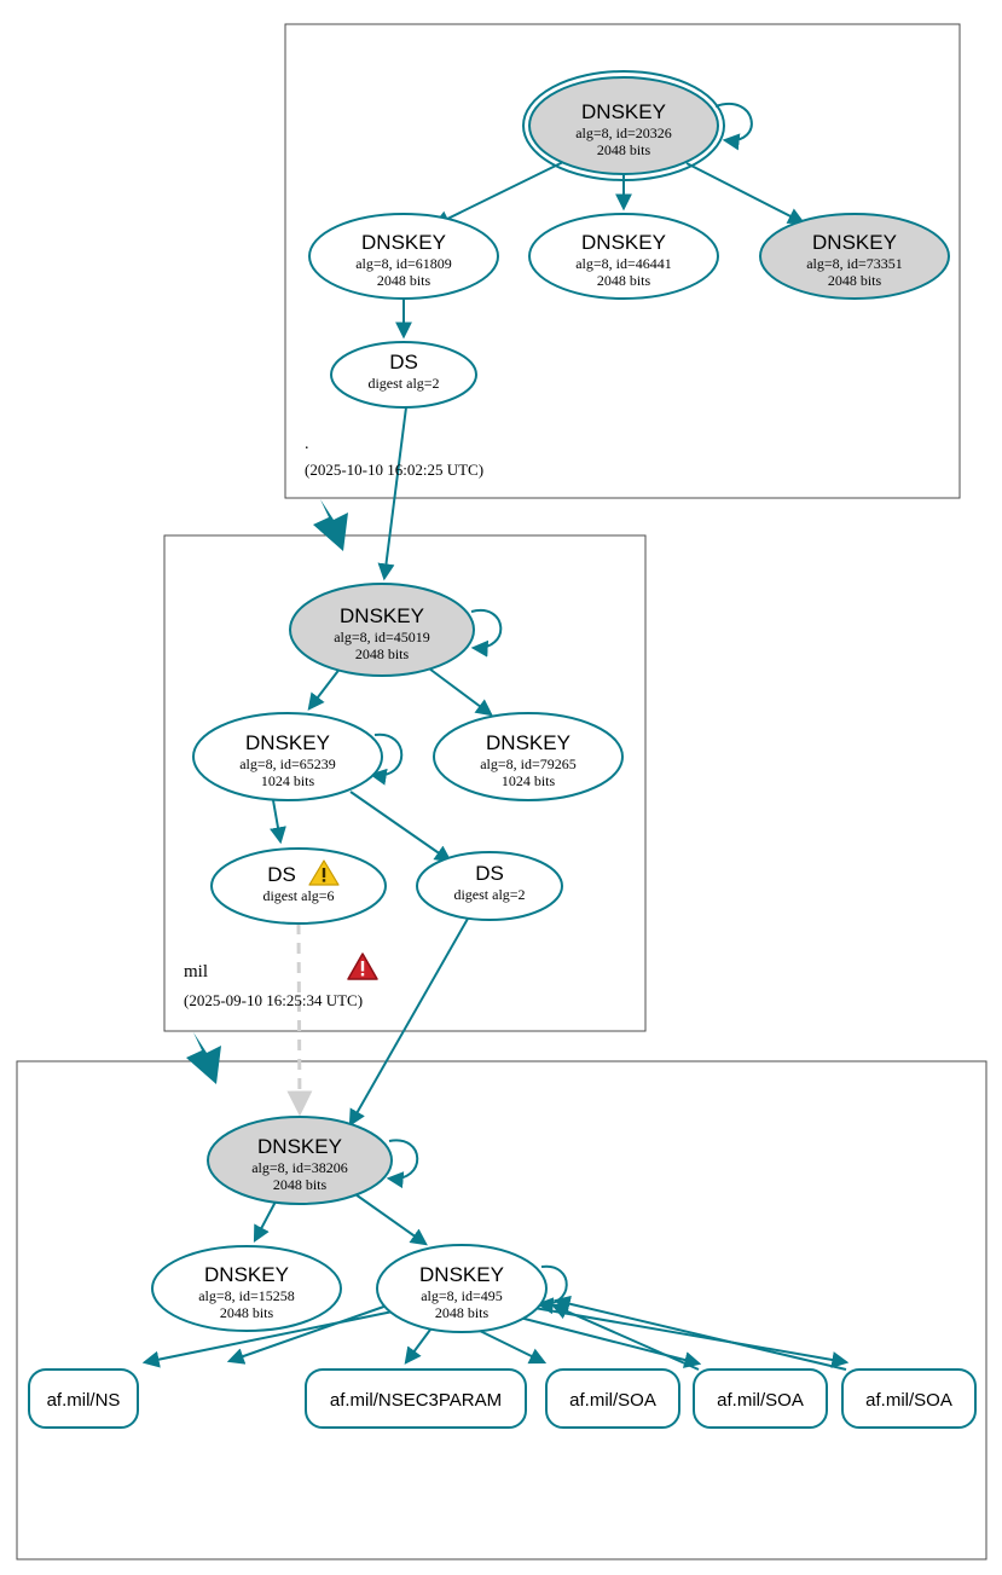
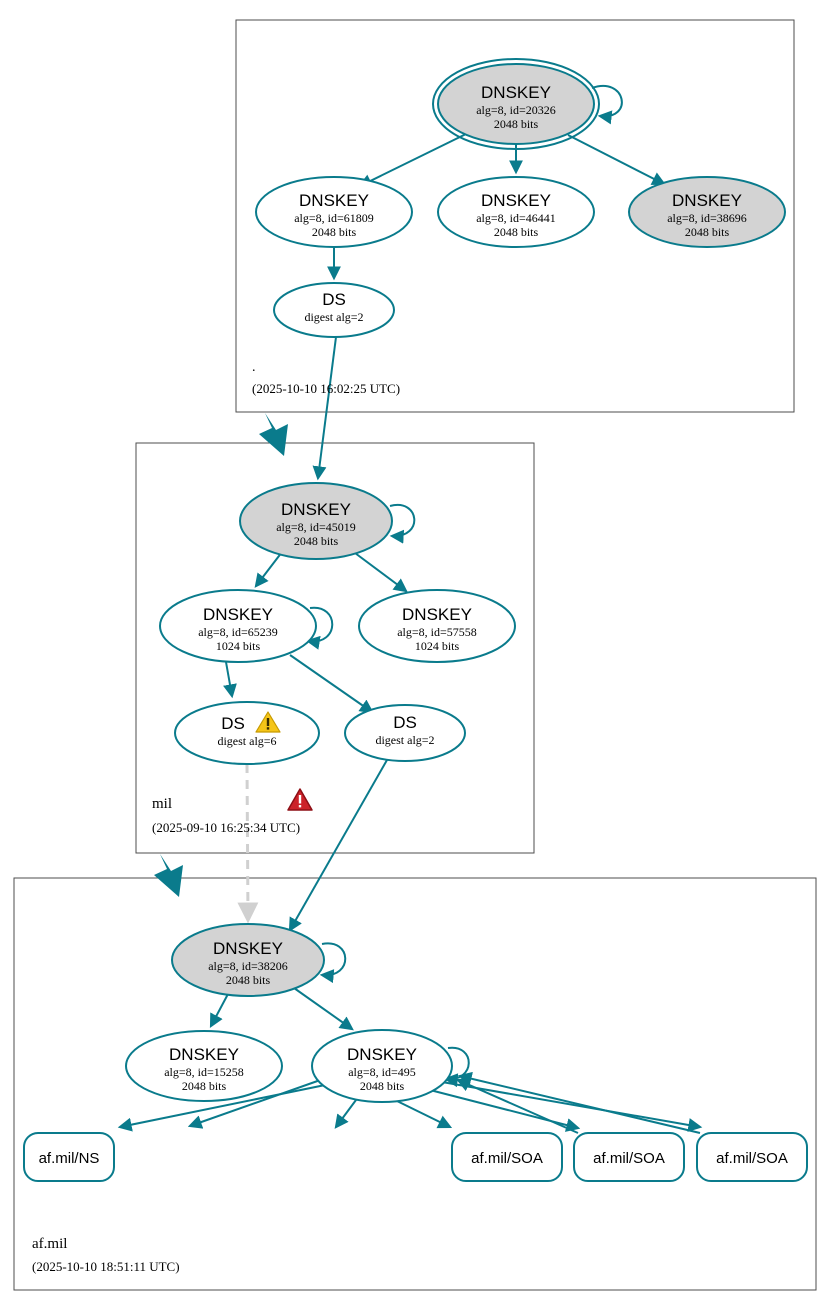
  DNSKEY
  alg=8, id=20326
  2048 bits
  DNSKEY
  alg=8, id=61809
  2048 bits
  DNSKEY
  alg=8, id=46441
  2048 bits
  DNSKEY
- alg=8, id=73351
+ alg=8, id=38696
  2048 bits
  DS
  digest alg=2
  DNSKEY
  alg=8, id=45019
  2048 bits
  DNSKEY
  alg=8, id=65239
  1024 bits
  DNSKEY
- alg=8, id=79265
+ alg=8, id=57558
  1024 bits
  DS
  digest alg=6
  DS
  digest alg=2
  DNSKEY
  alg=8, id=38206
  2048 bits
  DNSKEY
  alg=8, id=15258
  2048 bits
  DNSKEY
  alg=8, id=495
  2048 bits
  af.mil/NS
- af.mil/NSEC3PARAM
  af.mil/SOA
  af.mil/SOA
  af.mil/SOA
  .
  (2025-10-10 16:02:25 UTC)
  mil
  (2025-09-10 16:25:34 UTC)
+ af.mil
+ (2025-10-10 18:51:11 UTC)
